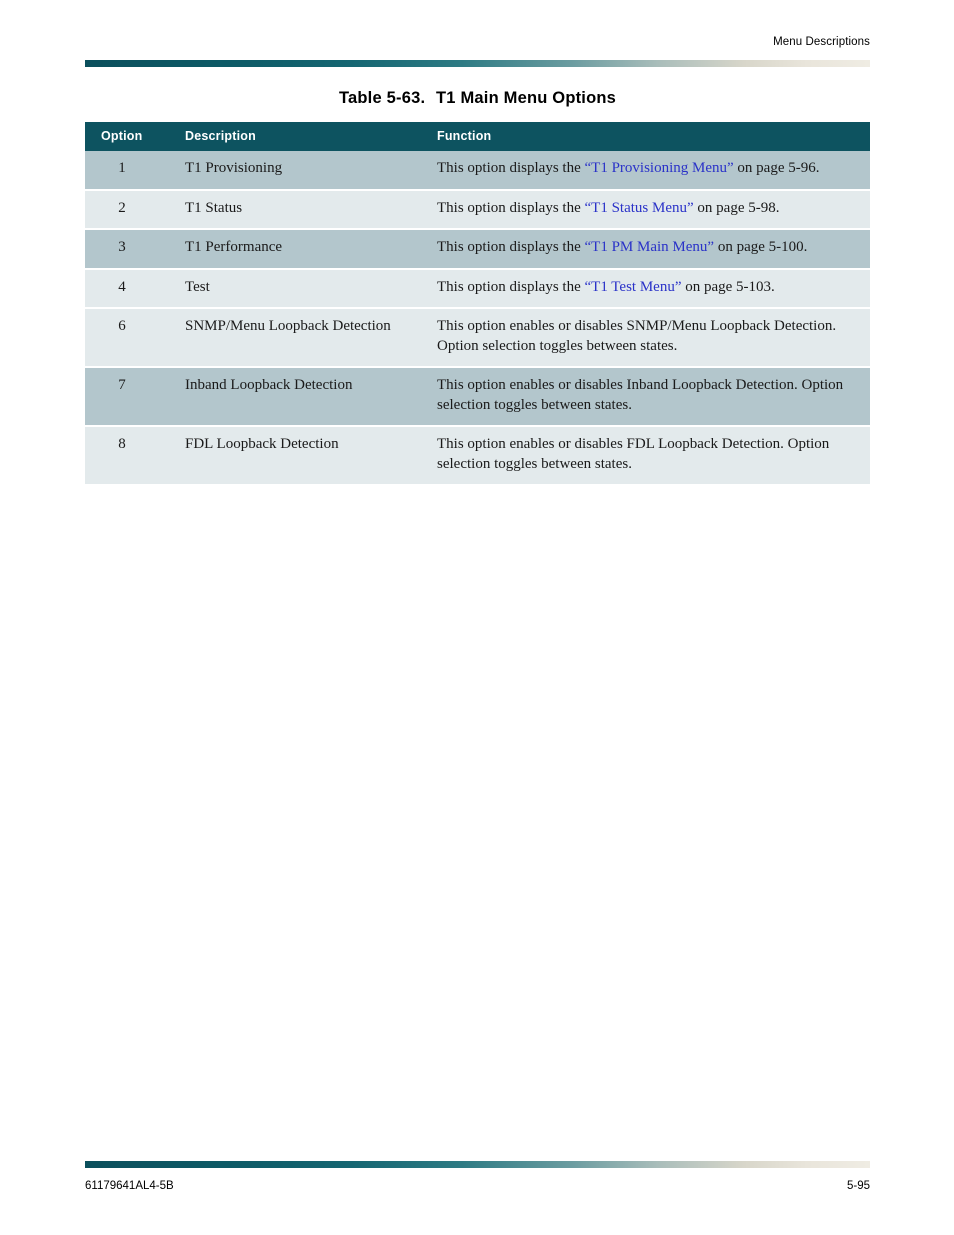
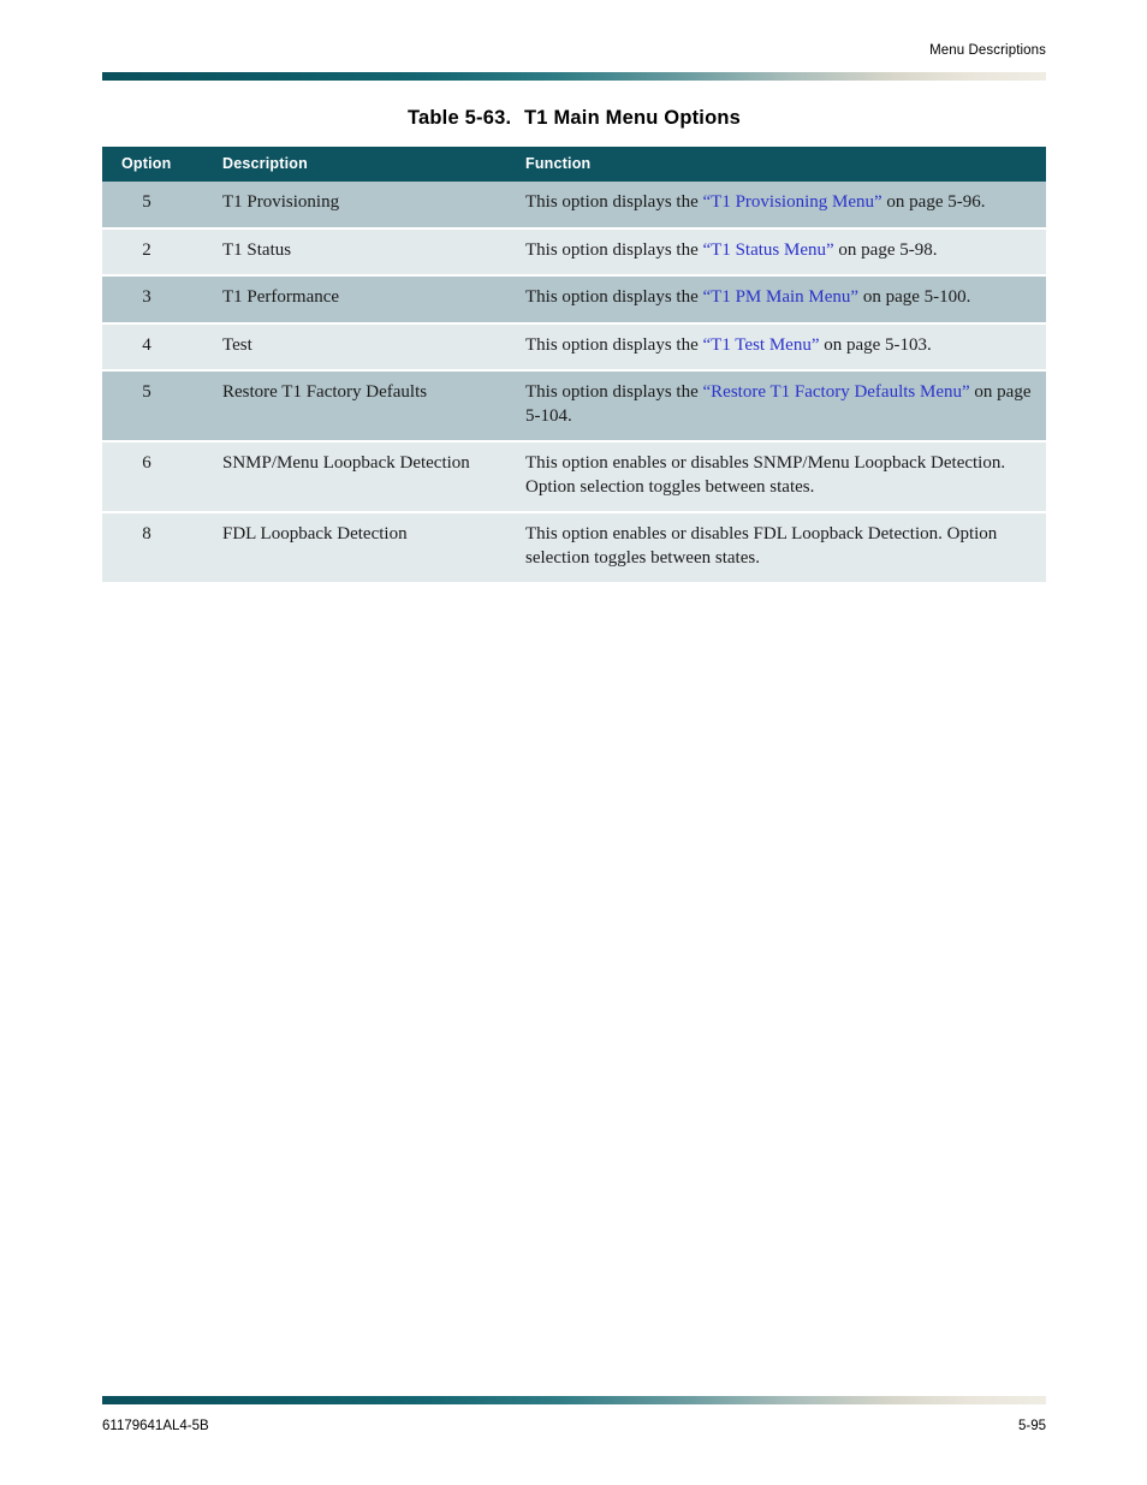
  Menu Descriptions
  Table 5-63. T1 Main Menu Options
  Option	Description	Function
- 1	T1 Provisioning	This option displays the “T1 Provisioning Menu” on page 5-96.
+ 5	T1 Provisioning	This option displays the “T1 Provisioning Menu” on page 5-96.
  2	T1 Status	This option displays the “T1 Status Menu” on page 5-98.
  3	T1 Performance	This option displays the “T1 PM Main Menu” on page 5-100.
  4	Test	This option displays the “T1 Test Menu” on page 5-103.
+ 5	Restore T1 Factory Defaults	This option displays the “Restore T1 Factory Defaults Menu” on page 5-104.
  6	SNMP/Menu Loopback Detection	This option enables or disables SNMP/Menu Loopback Detection. Option selection toggles between states.
- 7	Inband Loopback Detection	This option enables or disables Inband Loopback Detection. Option selection toggles between states.
  8	FDL Loopback Detection	This option enables or disables FDL Loopback Detection. Option selection toggles between states.
  61179641AL4-5B
  5-95
